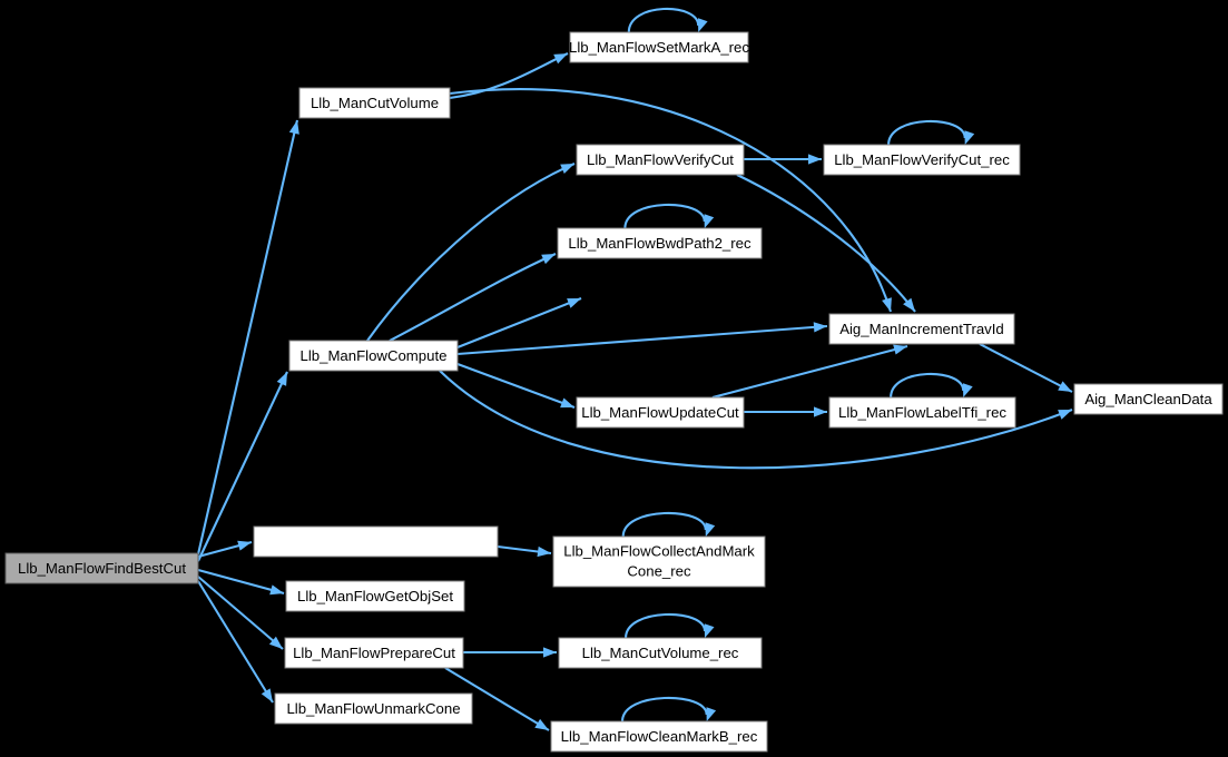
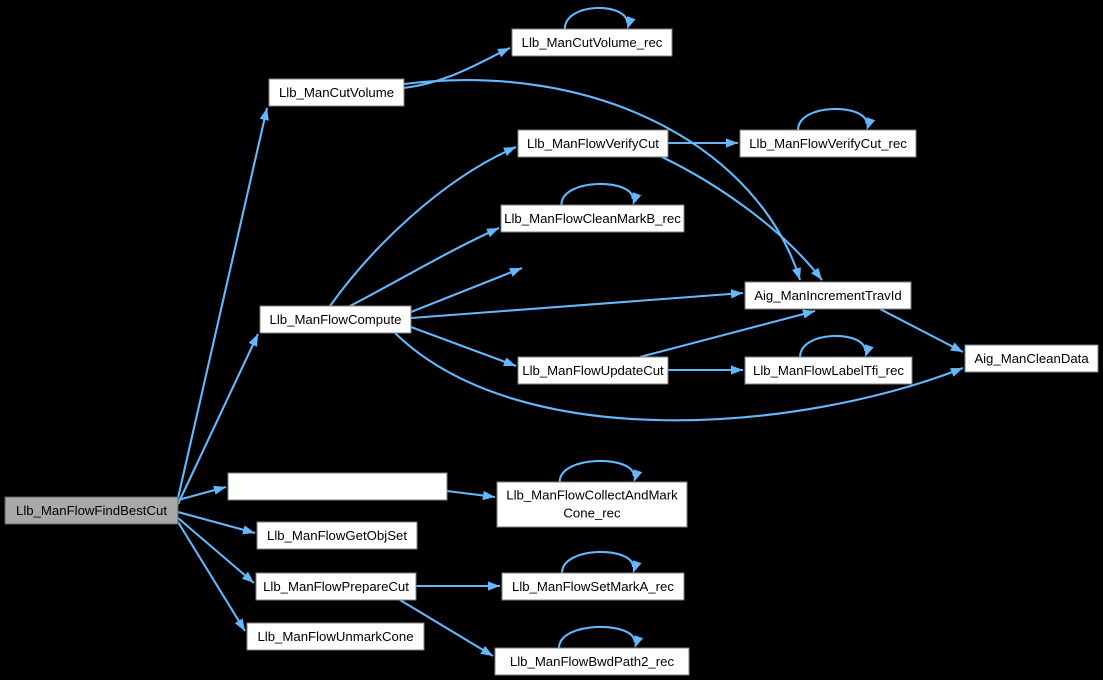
  Llb_ManFlowFindBestCut
  Llb_ManCutVolume
- Llb_ManFlowSetMarkA_rec
+ Llb_ManCutVolume_rec
  Llb_ManFlowVerifyCut
  Llb_ManFlowVerifyCut_rec
- Llb_ManFlowBwdPath2_rec
+ Llb_ManFlowCleanMarkB_rec
  Llb_ManFlowCompute
  Aig_ManIncrementTravId
  Llb_ManFlowUpdateCut
  Llb_ManFlowLabelTfi_rec
  Aig_ManCleanData
  Llb_ManFlowCollectAndMark
  Cone_rec
  Llb_ManFlowGetObjSet
  Llb_ManFlowPrepareCut
- Llb_ManCutVolume_rec
+ Llb_ManFlowSetMarkA_rec
  Llb_ManFlowUnmarkCone
- Llb_ManFlowCleanMarkB_rec
+ Llb_ManFlowBwdPath2_rec
